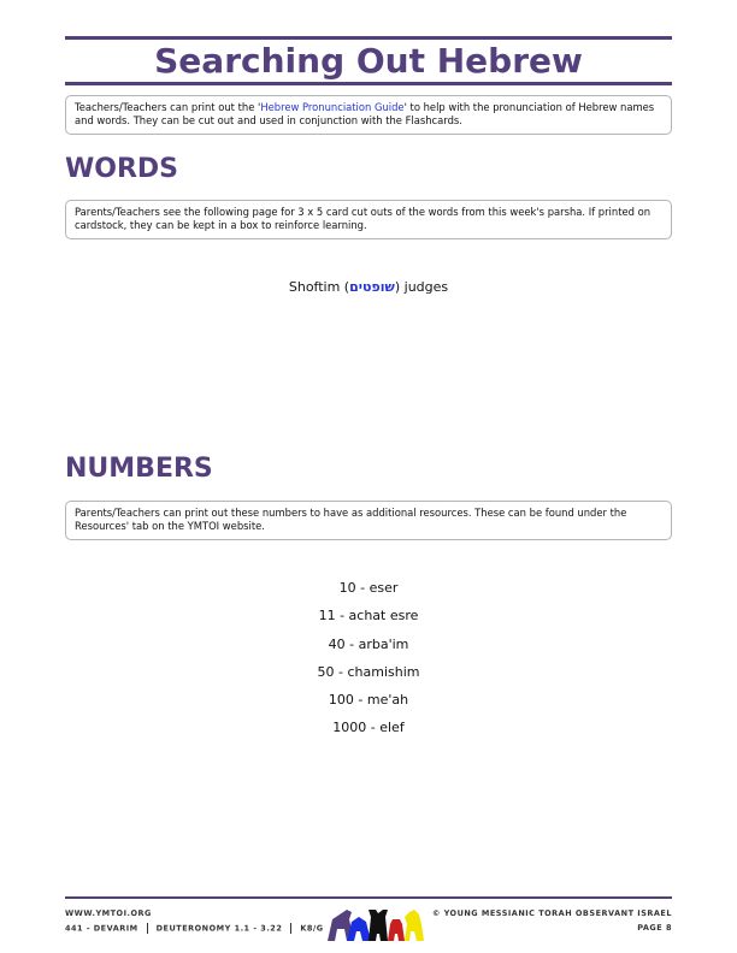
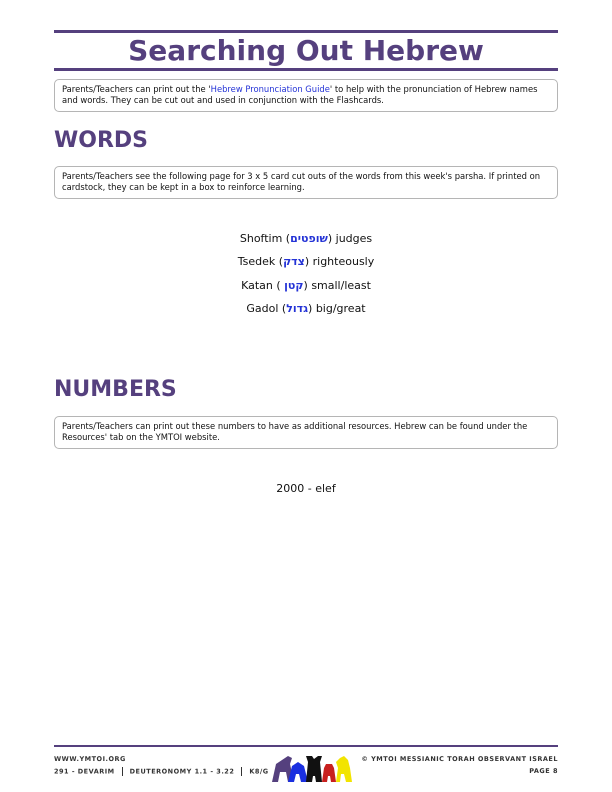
  Searching Out Hebrew
- Teachers/Teachers can print out the 'Hebrew Pronunciation Guide' to help with the pronunciation of Hebrew names and words. They can be cut out and used in conjunction with the Flashcards.
+ Parents/Teachers can print out the 'Hebrew Pronunciation Guide' to help with the pronunciation of Hebrew names and words. They can be cut out and used in conjunction with the Flashcards.
  WORDS
  Parents/Teachers see the following page for 3 x 5 card cut outs of the words from this week's parsha. If printed on cardstock, they can be kept in a box to reinforce learning.
  Shoftim ( שופטים ) judges
+ Tsedek ( צדק ) righteously
+ Katan ( קטן ) small/least
+ Gadol ( גדול ) big/great
  NUMBERS
- Parents/Teachers can print out these numbers to have as additional resources. These can be found under the Resources' tab on the YMTOI website.
+ Parents/Teachers can print out these numbers to have as additional resources. Hebrew can be found under the Resources' tab on the YMTOI website.
- 10 - eser
- 11 - achat esre
- 40 - arba'im
- 50 - chamishim
- 100 - me'ah
- 1000 - elef
+ 2000 - elef
  WWW.YMTOI.ORG
- 441 - DEVARIM DEUTERONOMY 1.1 - 3.22 K8/G
+ 291 - DEVARIM DEUTERONOMY 1.1 - 3.22 K8/G
- © YOUNG MESSIANIC TORAH OBSERVANT ISRAEL
+ © YMTOI MESSIANIC TORAH OBSERVANT ISRAEL
  PAGE 8
